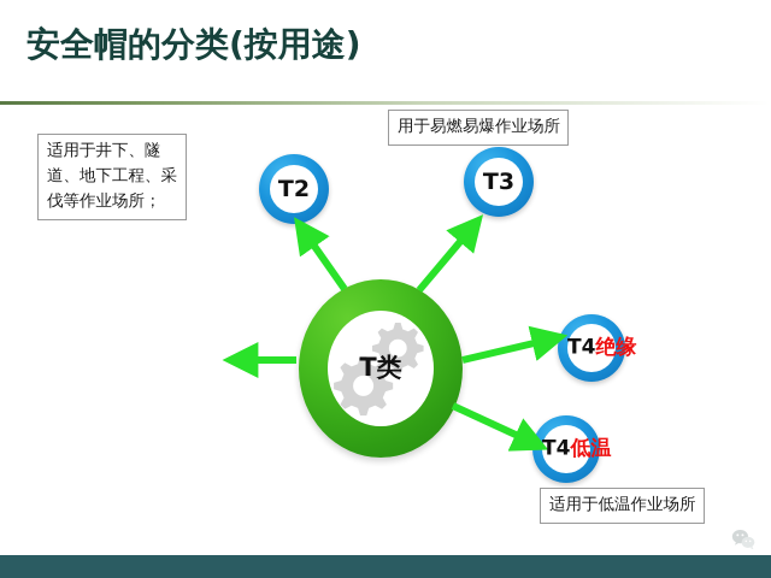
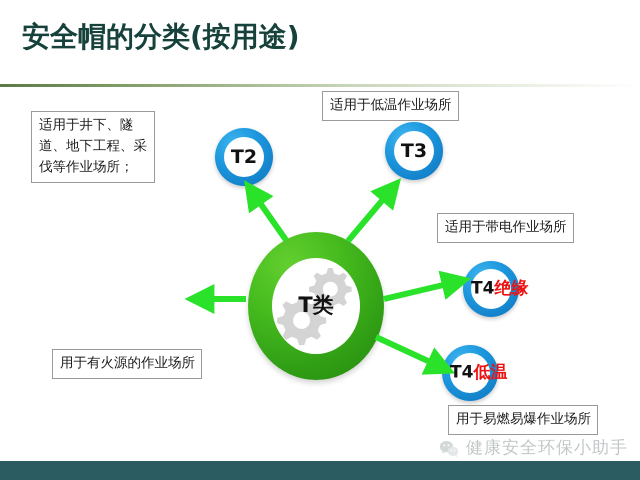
  安全帽的分类(按用途)
  T类
  T2
  适用于井下、隧道、地下工程、采伐等作业场所；
  T3
- 用于易燃易爆作业场所
+ 适用于低温作业场所
+ 用于有火源的作业场所
  T4绝缘
+ 适用于带电作业场所
  T4低温
- 适用于低温作业场所
+ 用于易燃易爆作业场所
+ 健康安全环保小助手
